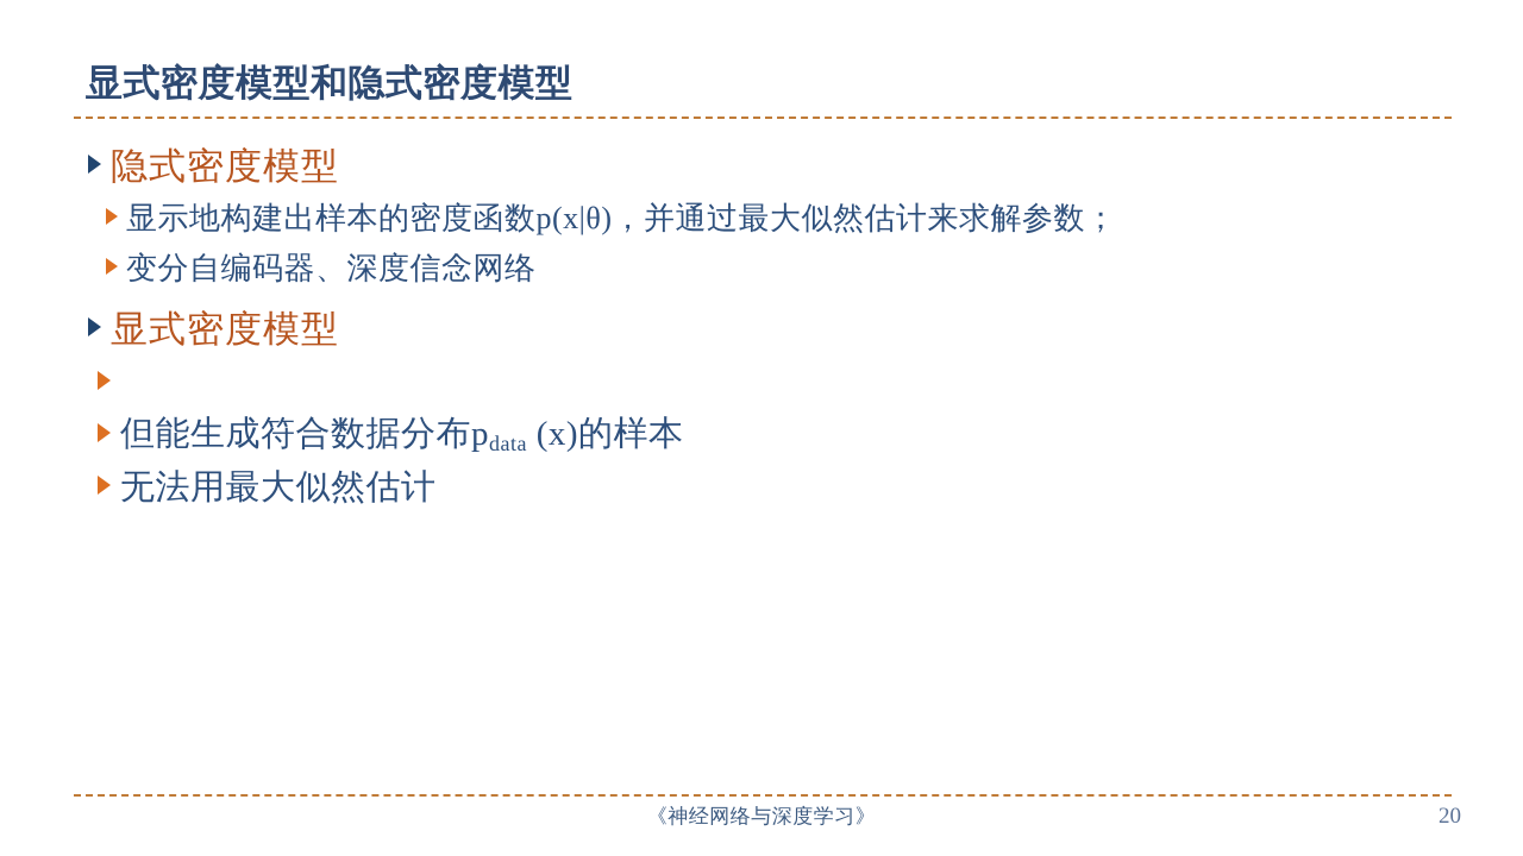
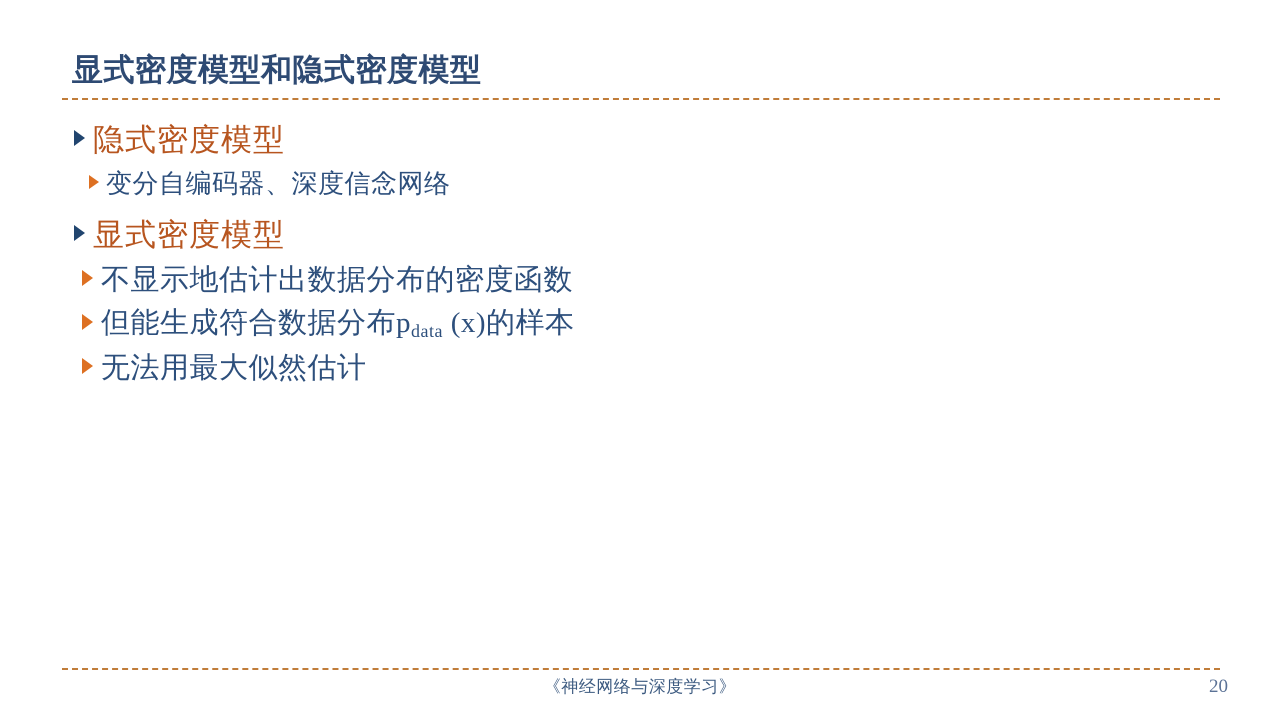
  显式密度模型和隐式密度模型
  隐式密度模型
- 显示地构建出样本的密度函数p(x|θ)，并通过最大似然估计来求解参数；
  变分自编码器、深度信念网络
  显式密度模型
+ 不显示地估计出数据分布的密度函数
  但能生成符合数据分布pdata (x)的样本
  无法用最大似然估计
  《神经网络与深度学习》
  20
